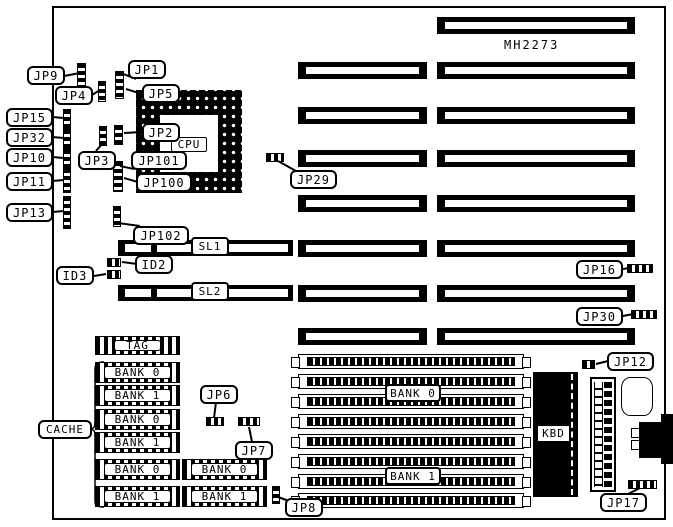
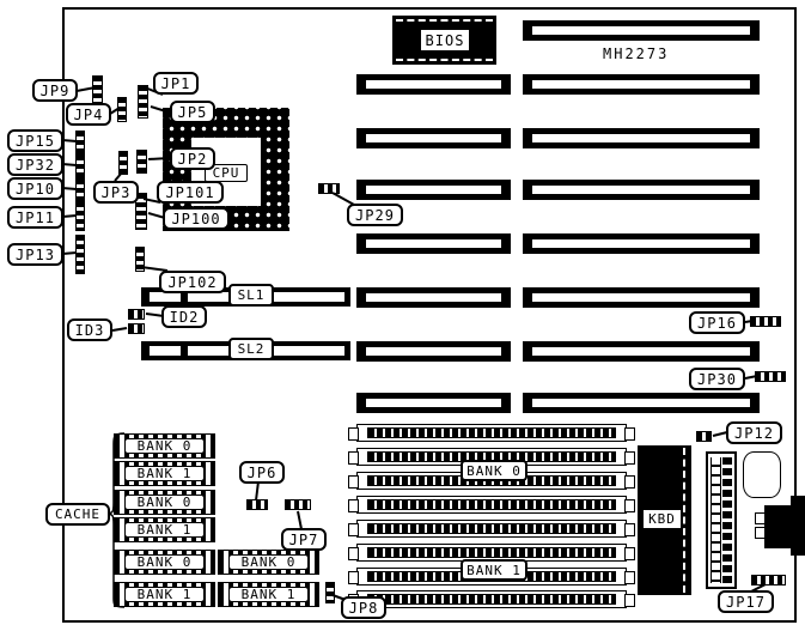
  SL1
  SL2
+ BIOS
  MH2273
  CPU
- TAG
  BANK 0
  BANK 1
  BANK 0
  BANK 1
  BANK 0
  BANK 1
  BANK 0
  BANK 1
  BANK 0
  BANK 1
  KBD
  JP9
  JP4
  JP1
  JP5
  JP15
  JP32
  JP10
  JP11
  JP13
  JP3
  JP2
  JP101
  JP100
  JP102
  JP29
  ID2
  ID3
  JP16
  JP30
  JP12
  JP17
  JP6
  JP7
  JP8
  CACHE
